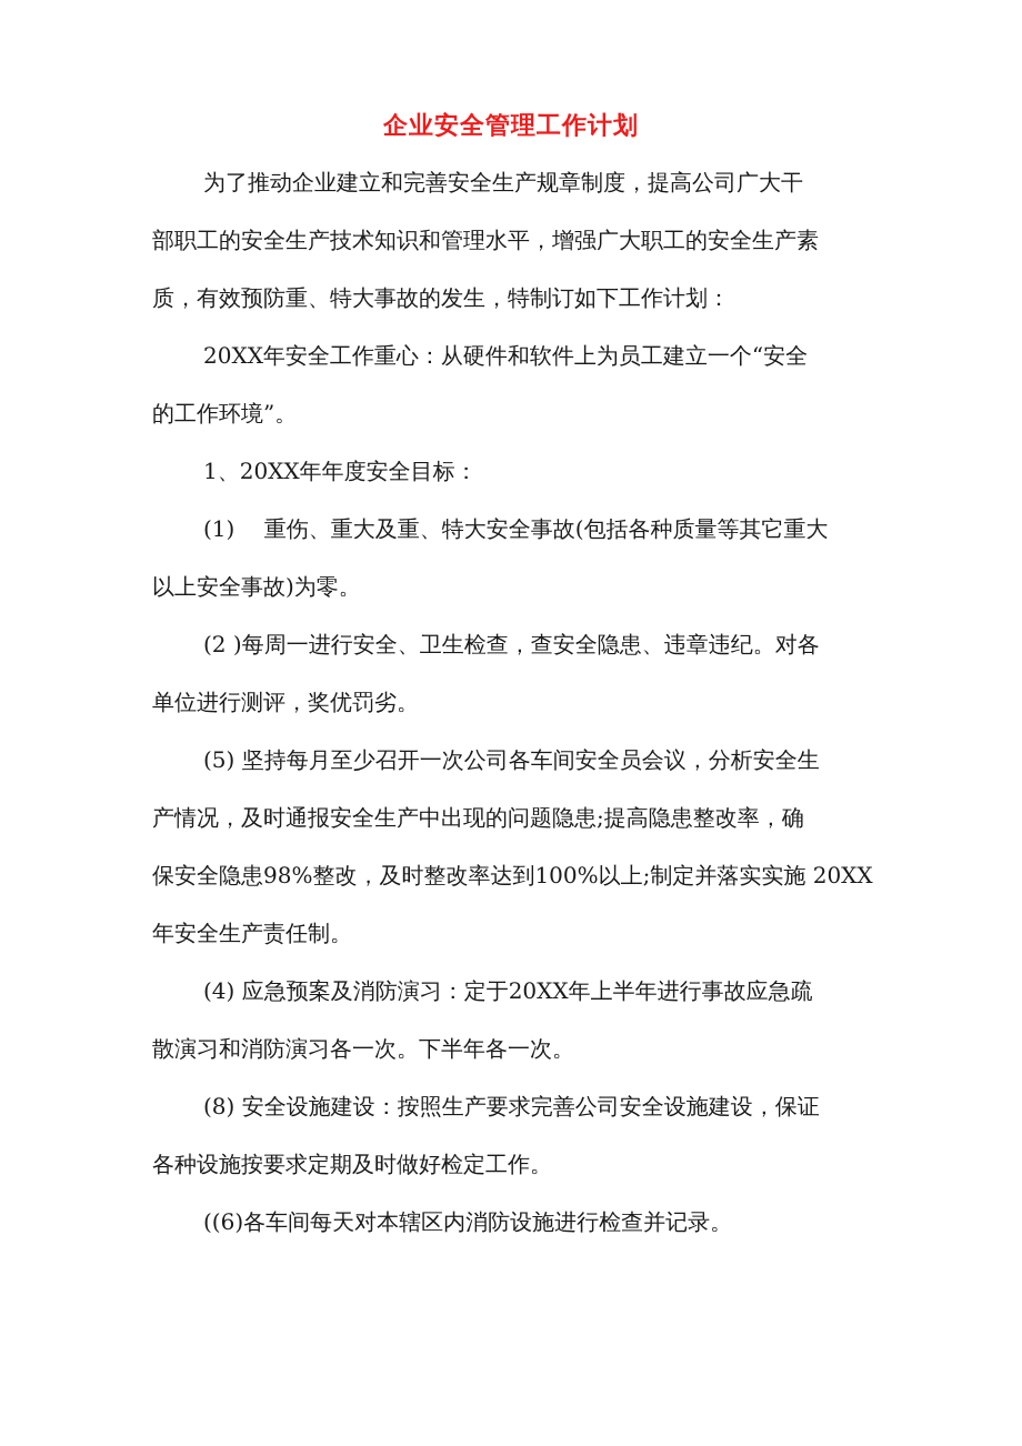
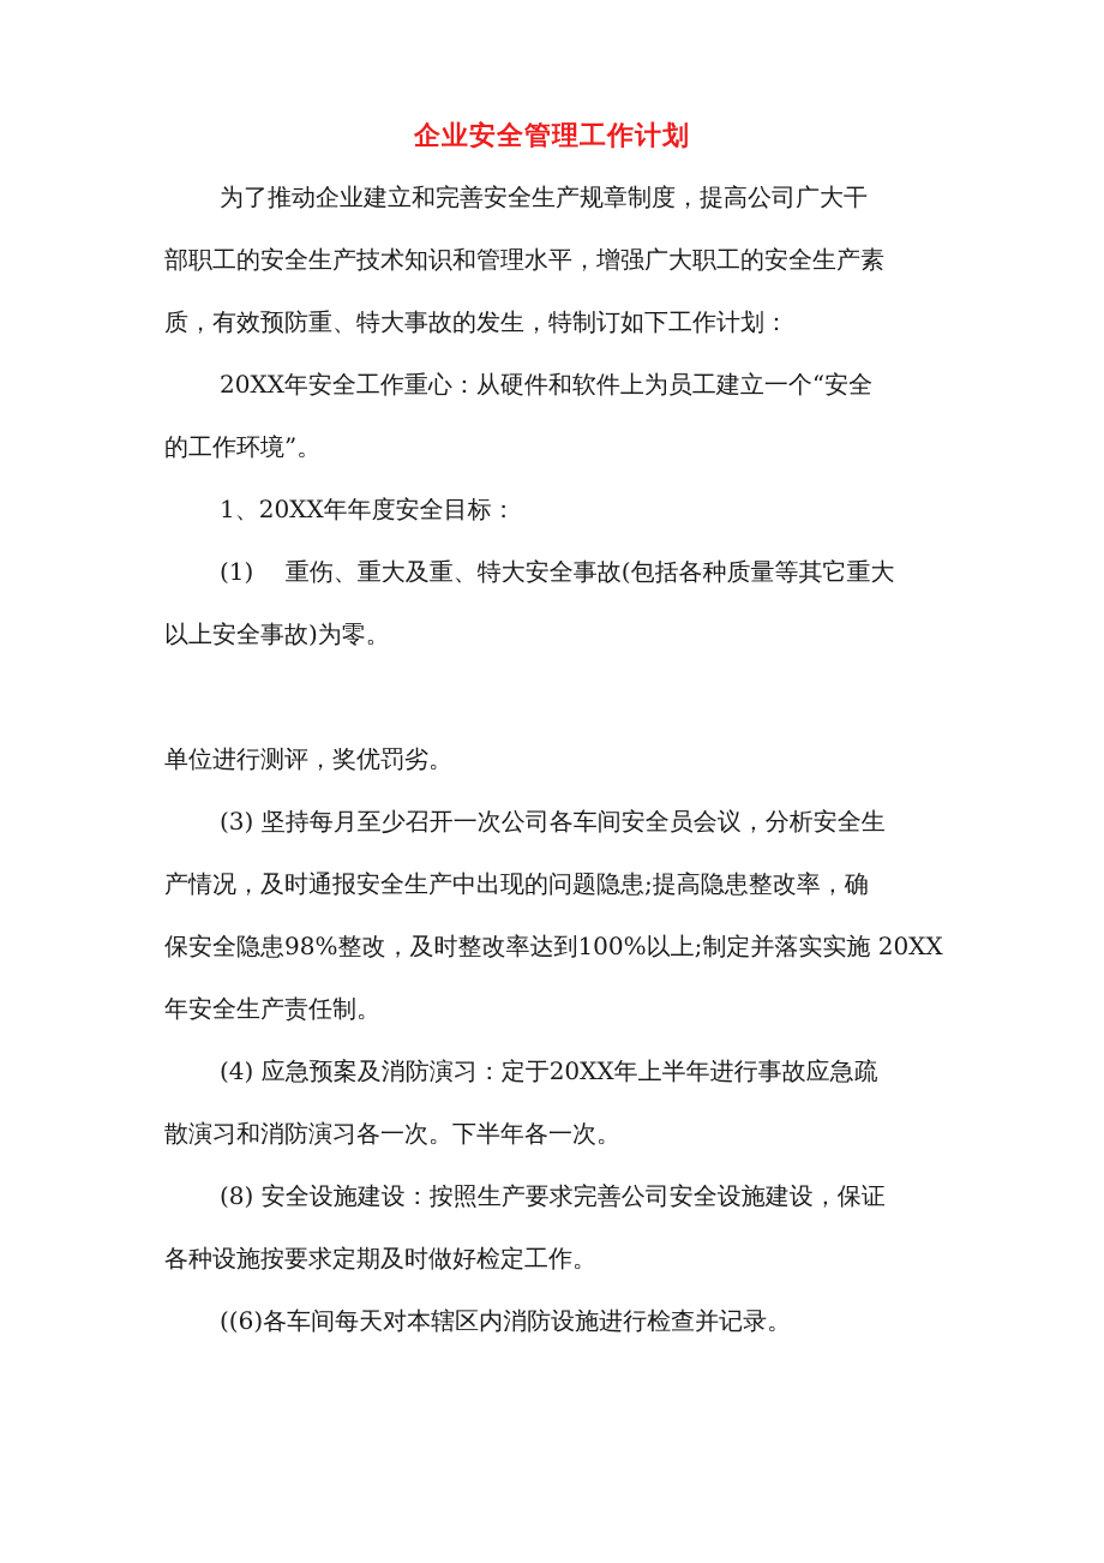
  企业安全管理工作计划
  为了推动企业建立和完善安全生产规章制度，提高公司广大干
  部职工的安全生产技术知识和管理水平，增强广大职工的安全生产素
  质，有效预防重、特大事故的发生，特制订如下工作计划：
  20XX年安全工作重心：从硬件和软件上为员工建立一个“安全
  的工作环境”。
  1、20XX年年度安全目标：
  (1) 重伤、重大及重、特大安全事故(包括各种质量等其它重大
  以上安全事故)为零。
- (2 )每周一进行安全、卫生检查，查安全隐患、违章违纪。对各
  单位进行测评，奖优罚劣。
- (5) 坚持每月至少召开一次公司各车间安全员会议，分析安全生
+ (3) 坚持每月至少召开一次公司各车间安全员会议，分析安全生
  产情况，及时通报安全生产中出现的问题隐患;提高隐患整改率，确
  保安全隐患98%整改，及时整改率达到100%以上;制定并落实实施 20XX
  年安全生产责任制。
  (4) 应急预案及消防演习：定于20XX年上半年进行事故应急疏
  散演习和消防演习各一次。下半年各一次。
  (8) 安全设施建设：按照生产要求完善公司安全设施建设，保证
  各种设施按要求定期及时做好检定工作。
  ((6)各车间每天对本辖区内消防设施进行检查并记录。
